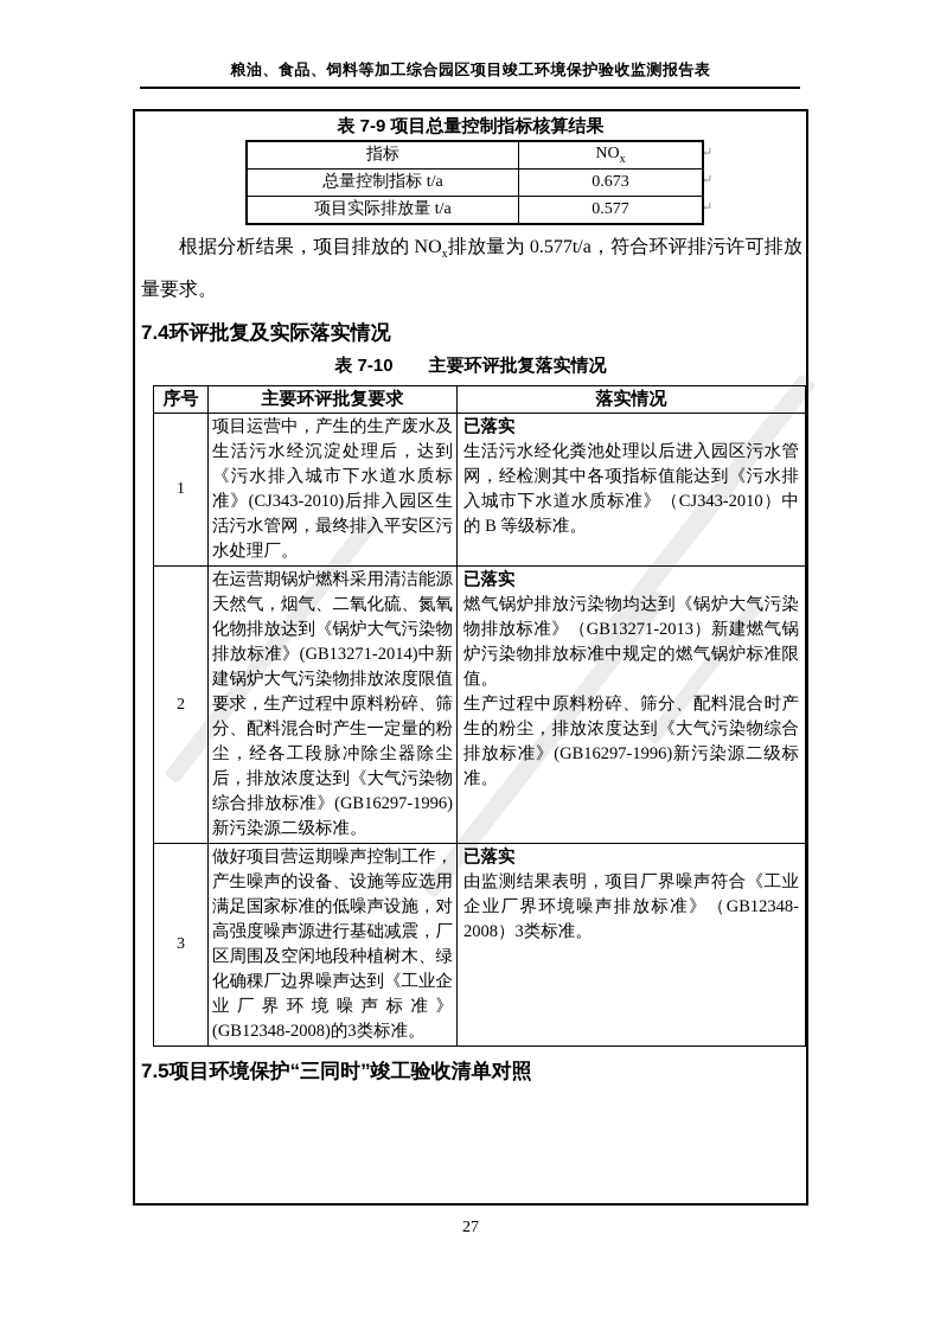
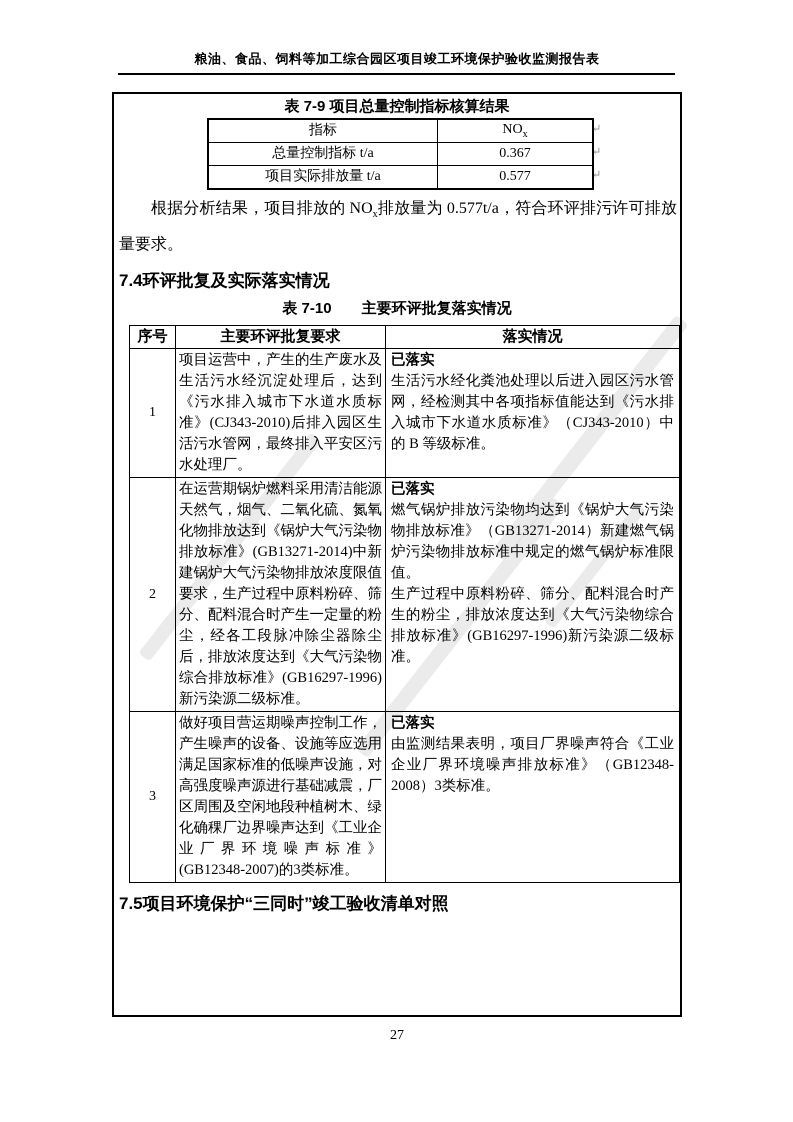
  粮油、食品、饲料等加工综合园区项目竣工环境保护验收监测报告表
  表 7-9 项目总量控制指标核算结果
  指标	NOx
- 总量控制指标 t/a	0.673
+ 总量控制指标 t/a	0.367
  项目实际排放量 t/a	0.577
  ↵
  ↵
  ↵
  根据分析结果，项目排放的 NOx排放量为 0.577t/a，符合环评排污许可排放量要求。
  7.4环评批复及实际落实情况
  表 7-10 主要环评批复落实情况
  序号	主要环评批复要求	落实情况
  1	项目运营中，产生的生产废水及生活污水经沉淀处理后，达到《污水排入城市下水道水质标准》(CJ343-2010)后排入园区生活污水管网，最终排入平安区污水处理厂。	已落实 生活污水经化粪池处理以后进入园区污水管网，经检测其中各项指标值能达到《污水排入城市下水道水质标准》（CJ343-2010）中的 B 等级标准。
- 2	在运营期锅炉燃料采用清洁能源天然气，烟气、二氧化硫、氮氧化物排放达到《锅炉大气污染物排放标准》(GB13271-2014)中新建锅炉大气污染物排放浓度限值要求，生产过程中原料粉碎、筛分、配料混合时产生一定量的粉尘，经各工段脉冲除尘器除尘后，排放浓度达到《大气污染物综合排放标准》(GB16297-1996)新污染源二级标准。	已落实 燃气锅炉排放污染物均达到《锅炉大气污染物排放标准》（GB13271-2013）新建燃气锅炉污染物排放标准中规定的燃气锅炉标准限值。 生产过程中原料粉碎、筛分、配料混合时产生的粉尘，排放浓度达到《大气污染物综合排放标准》(GB16297-1996)新污染源二级标准。
+ 2	在运营期锅炉燃料采用清洁能源天然气，烟气、二氧化硫、氮氧化物排放达到《锅炉大气污染物排放标准》(GB13271-2014)中新建锅炉大气污染物排放浓度限值要求，生产过程中原料粉碎、筛分、配料混合时产生一定量的粉尘，经各工段脉冲除尘器除尘后，排放浓度达到《大气污染物综合排放标准》(GB16297-1996)新污染源二级标准。	已落实 燃气锅炉排放污染物均达到《锅炉大气污染物排放标准》（GB13271-2014）新建燃气锅炉污染物排放标准中规定的燃气锅炉标准限值。 生产过程中原料粉碎、筛分、配料混合时产生的粉尘，排放浓度达到《大气污染物综合排放标准》(GB16297-1996)新污染源二级标准。
- 3	做好项目营运期噪声控制工作，产生噪声的设备、设施等应选用满足国家标准的低噪声设施，对高强度噪声源进行基础减震，厂区周围及空闲地段种植树木、绿化确稞厂边界噪声达到《工业企业厂界环境噪声标准》(GB12348-2008)的3类标准。	已落实 由监测结果表明，项目厂界噪声符合《工业企业厂界环境噪声排放标准》（GB12348-2008）3类标准。
+ 3	做好项目营运期噪声控制工作，产生噪声的设备、设施等应选用满足国家标准的低噪声设施，对高强度噪声源进行基础减震，厂区周围及空闲地段种植树木、绿化确稞厂边界噪声达到《工业企业厂界环境噪声标准》(GB12348-2007)的3类标准。	已落实 由监测结果表明，项目厂界噪声符合《工业企业厂界环境噪声排放标准》（GB12348-2008）3类标准。
  7.5项目环境保护“三同时”竣工验收清单对照
  27
